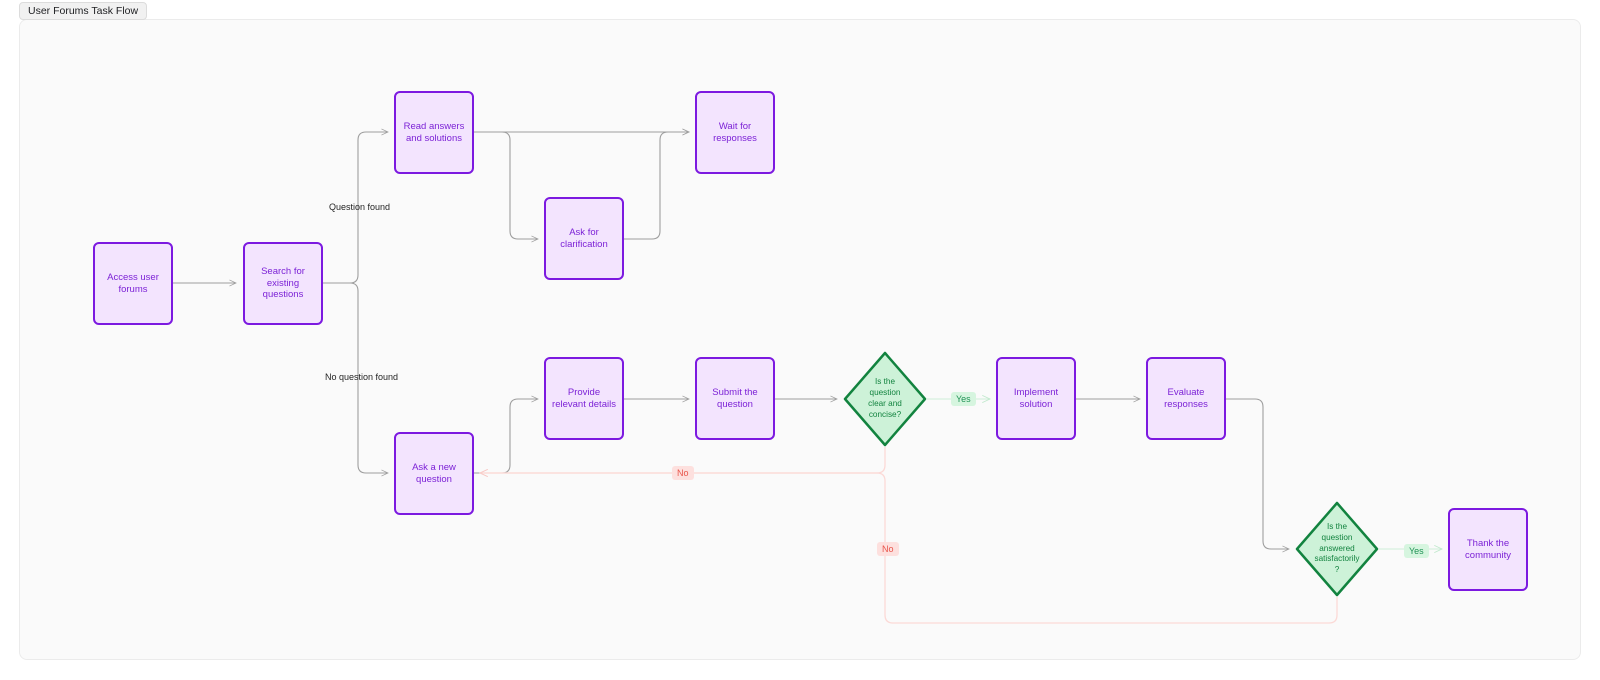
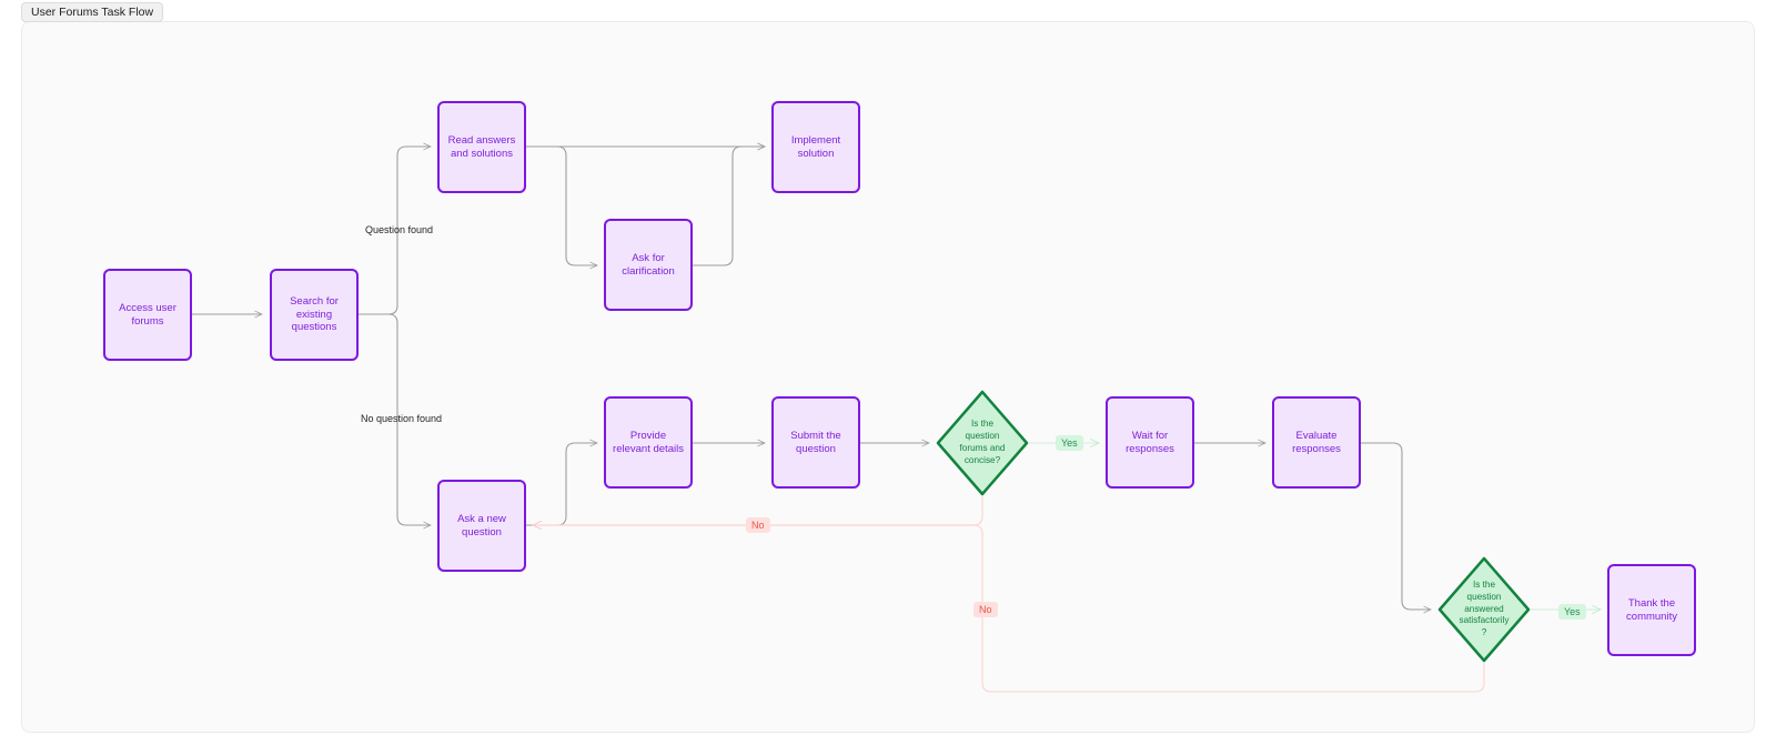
  User Forums Task Flow
  Access user forums
  Search for existing questions
  Read answers and solutions
  Ask for clarification
- Wait for responses
+ Implement solution
  Ask a new question
  Provide relevant details
  Submit the question
- Is the question clear and concise?
+ Is the question forums and concise?
- Implement solution
+ Wait for responses
  Evaluate responses
  Is the question answered satisfactorily?
  Thank the community
  Question found
  No question found
  Yes
  No
  No
  Yes
